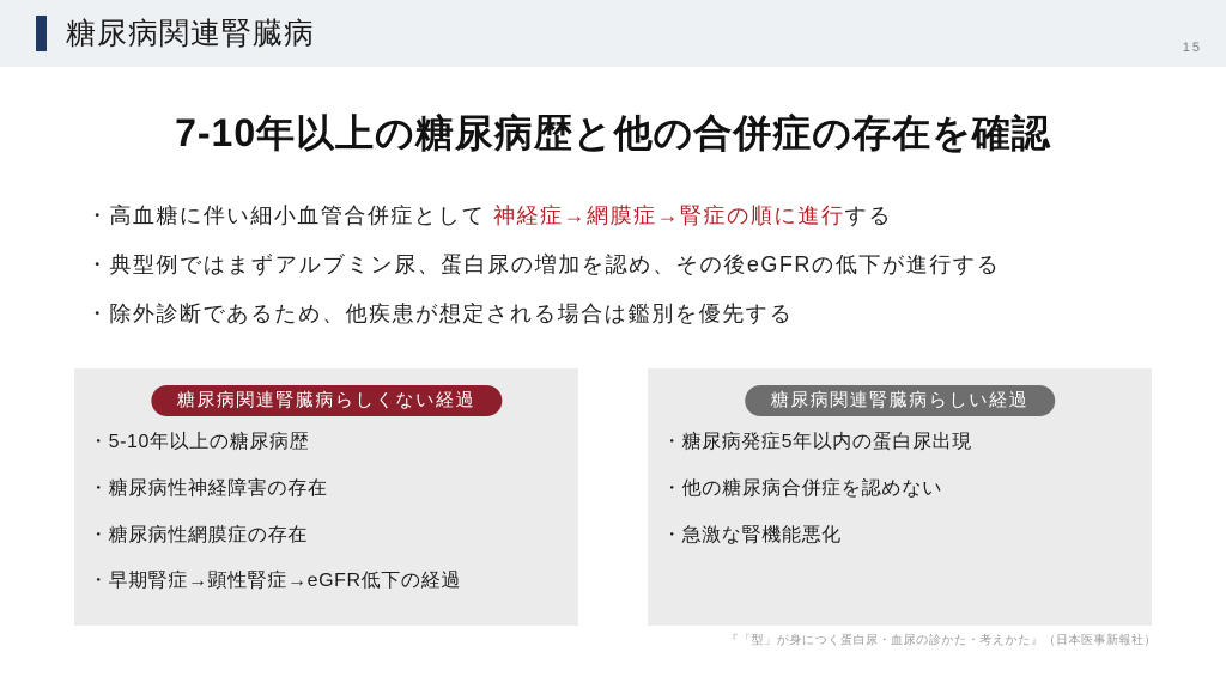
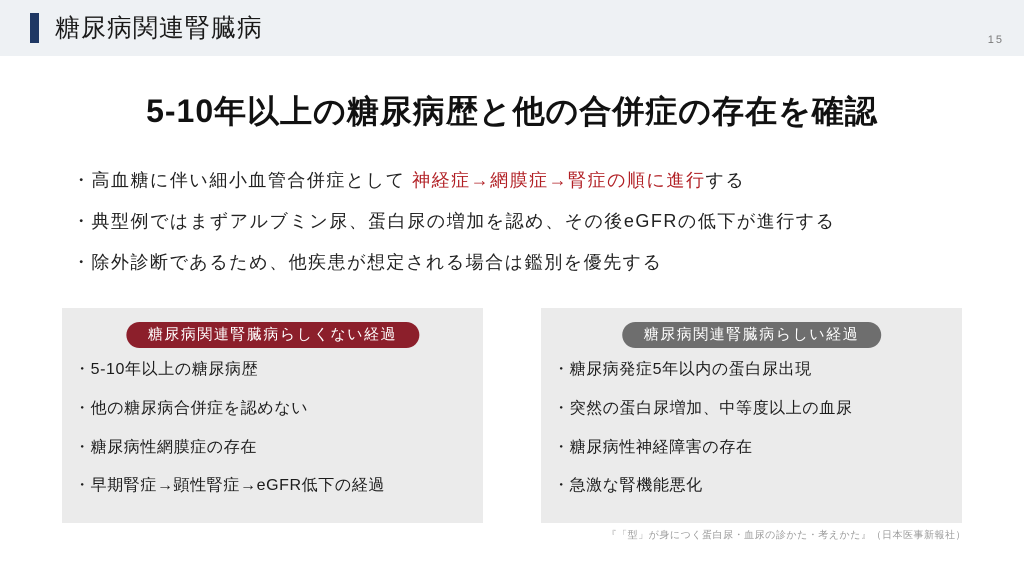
  糖尿病関連腎臓病
  15
- 7-10年以上の糖尿病歴と他の合併症の存在を確認
+ 5-10年以上の糖尿病歴と他の合併症の存在を確認
  ・高血糖に伴い細小血管合併症として 神経症→網膜症→腎症の順に進行する
  ・典型例ではまずアルブミン尿、蛋白尿の増加を認め、その後eGFRの低下が進行する
  ・除外診断であるため、他疾患が想定される場合は鑑別を優先する
  糖尿病関連腎臓病らしくない経過
  ・5-10年以上の糖尿病歴
- ・糖尿病性神経障害の存在
+ ・他の糖尿病合併症を認めない
  ・糖尿病性網膜症の存在
  ・早期腎症→顕性腎症→eGFR低下の経過
  糖尿病関連腎臓病らしい経過
  ・糖尿病発症5年以内の蛋白尿出現
+ ・突然の蛋白尿増加、中等度以上の血尿
- ・他の糖尿病合併症を認めない
+ ・糖尿病性神経障害の存在
  ・急激な腎機能悪化
  『「型」が身につく蛋白尿・血尿の診かた・考えかた』（日本医事新報社）
